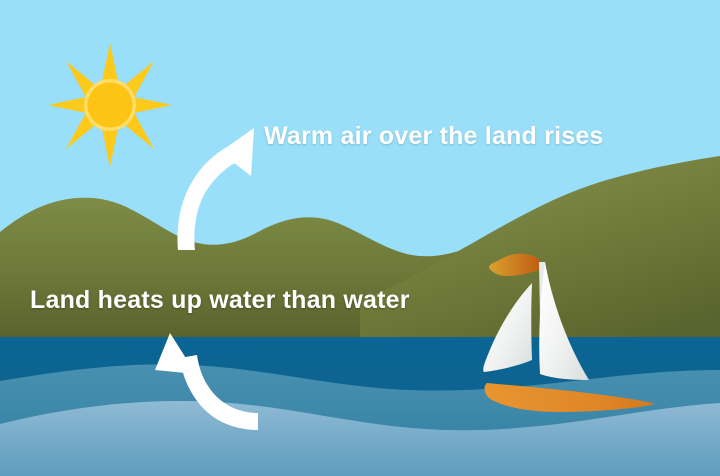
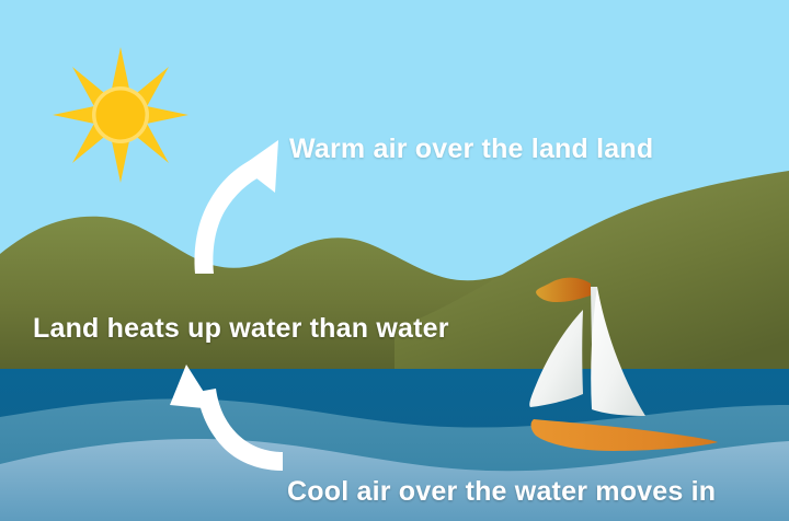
- Warm air over the land rises
+ Warm air over the land land
  Land heats up water than water
+ Cool air over the water moves in
